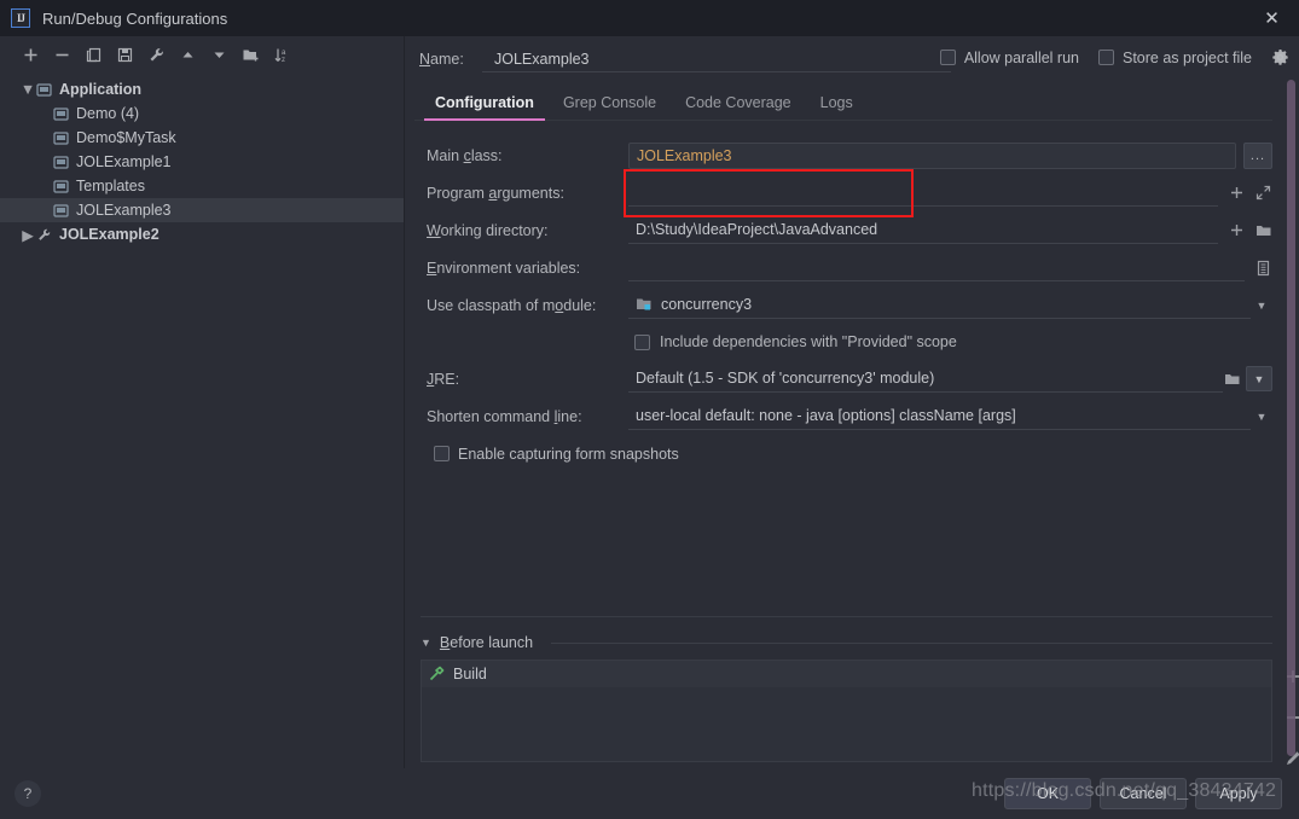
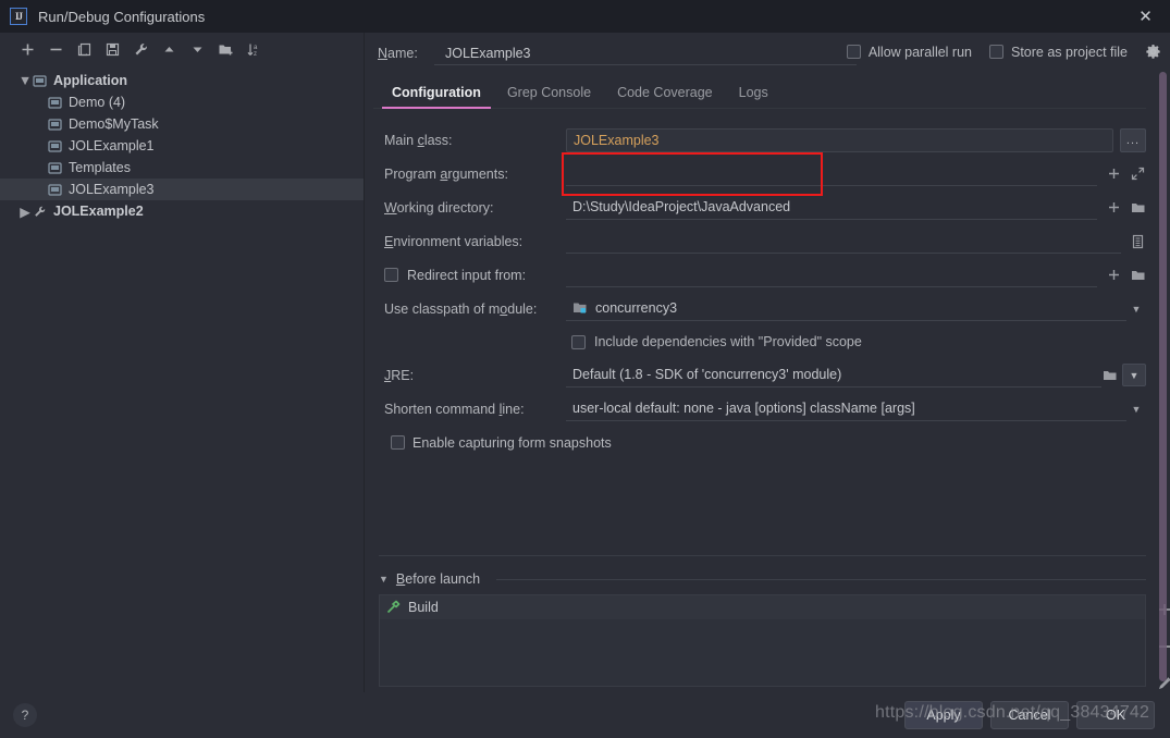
  IJ
  Run/Debug Configurations
  ✕
  ▼
  Application
  Demo (4)
  Demo$MyTask
  JOLExample1
  Templates
  JOLExample3
  ▶
  JOLExample2
  Name:
  JOLExample3
  Allow parallel run
  Store as project file
  Configuration
  Grep Console
  Code Coverage
  Logs
  Main class:
  JOLExample3
  ...
  Program arguments:
  Working directory:
  D:\Study\IdeaProject\JavaAdvanced
  Environment variables:
+ Redirect input from:
  Use classpath of module:
  concurrency3
  ▼
  Include dependencies with "Provided" scope
  JRE:
- Default (1.5 - SDK of 'concurrency3' module)
+ Default (1.8 - SDK of 'concurrency3' module)
  ▼
  Shorten command line:
  user-local default: none - java [options] className [args]
  ▼
  Enable capturing form snapshots
  ▼
  Before launch
  Build
  ?
- OK
+ Apply
  Cancel
- Apply
+ OK
  https://blog.csdn.net/qq_38434742
